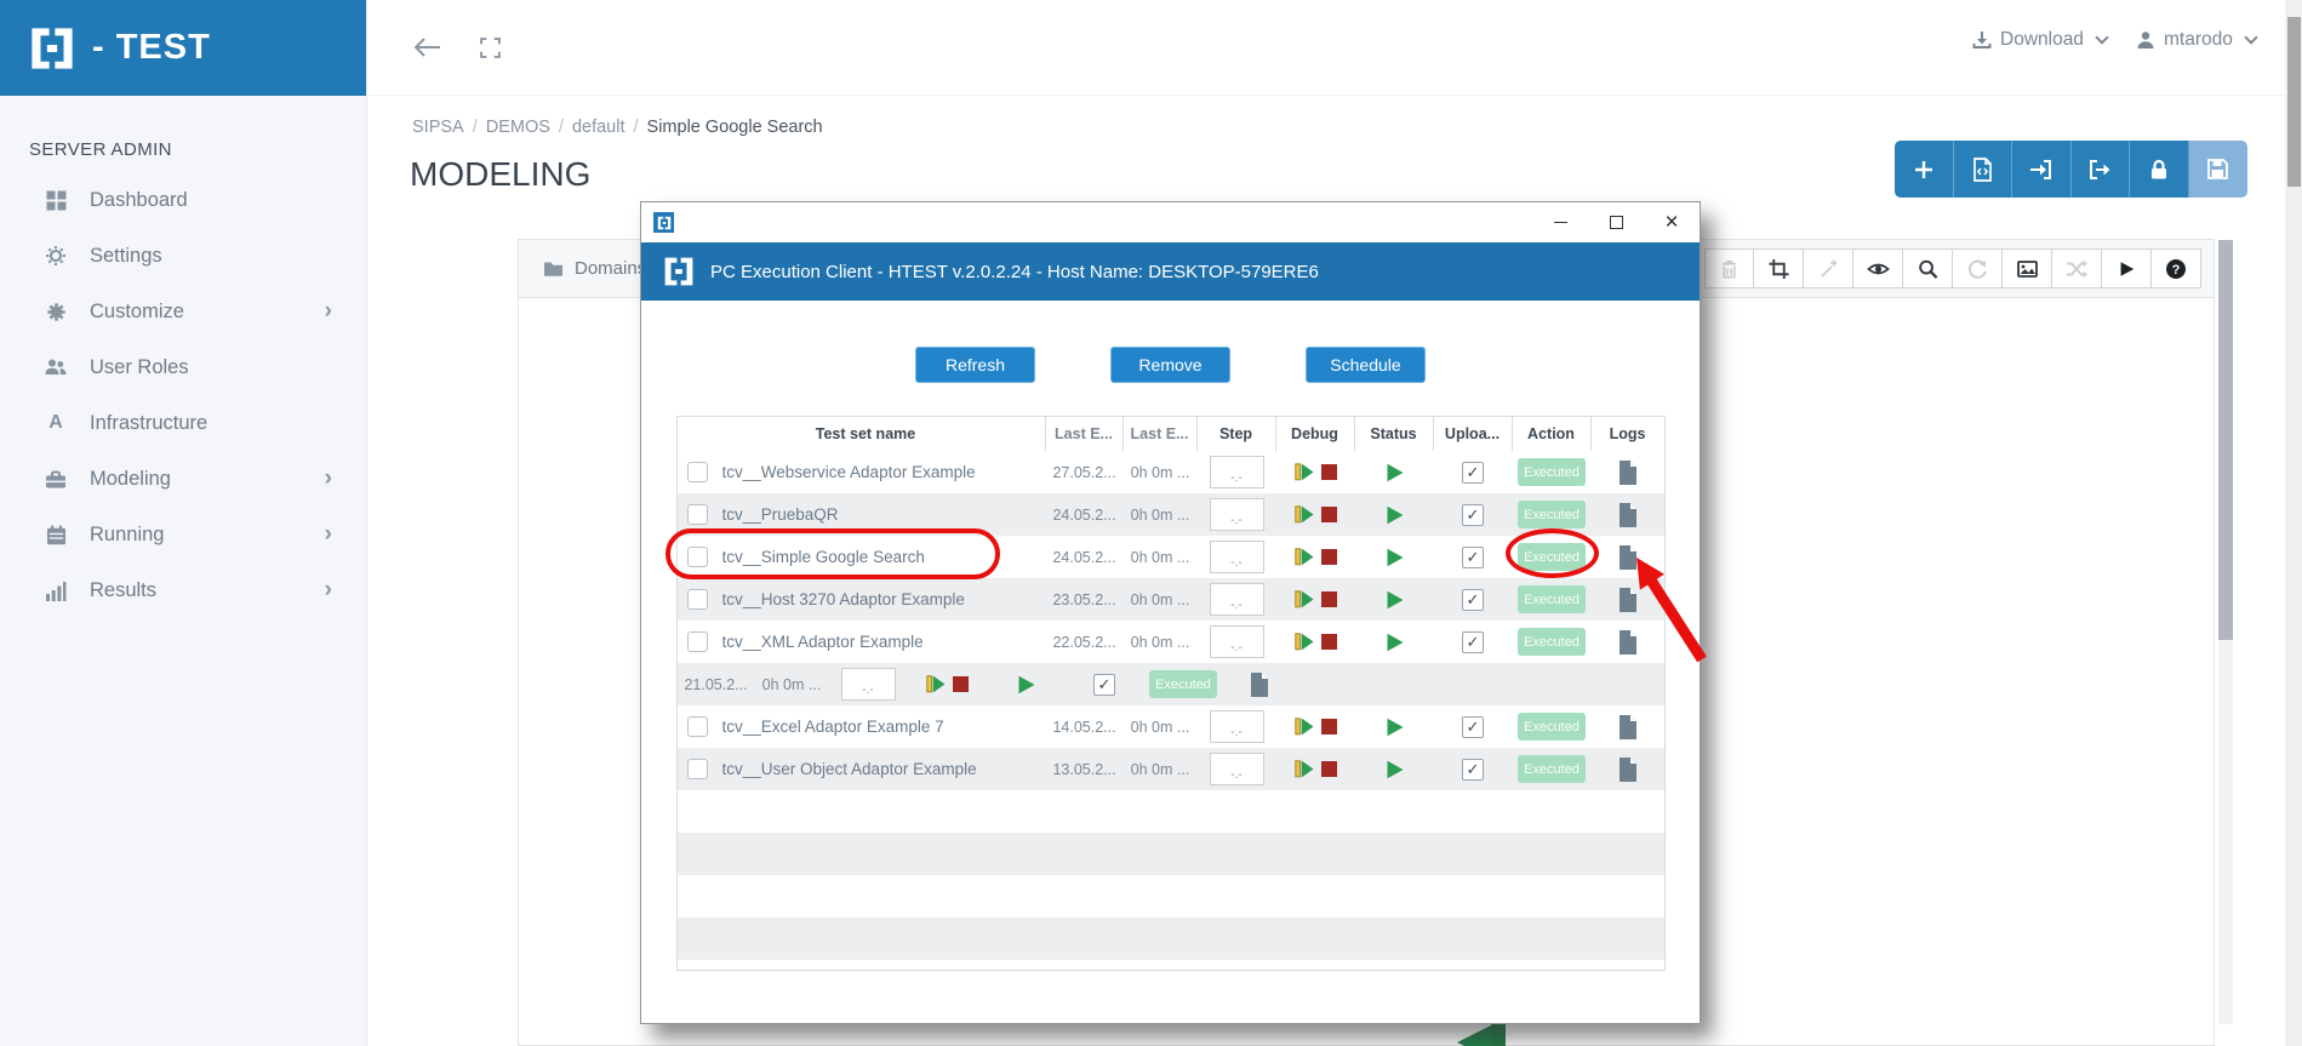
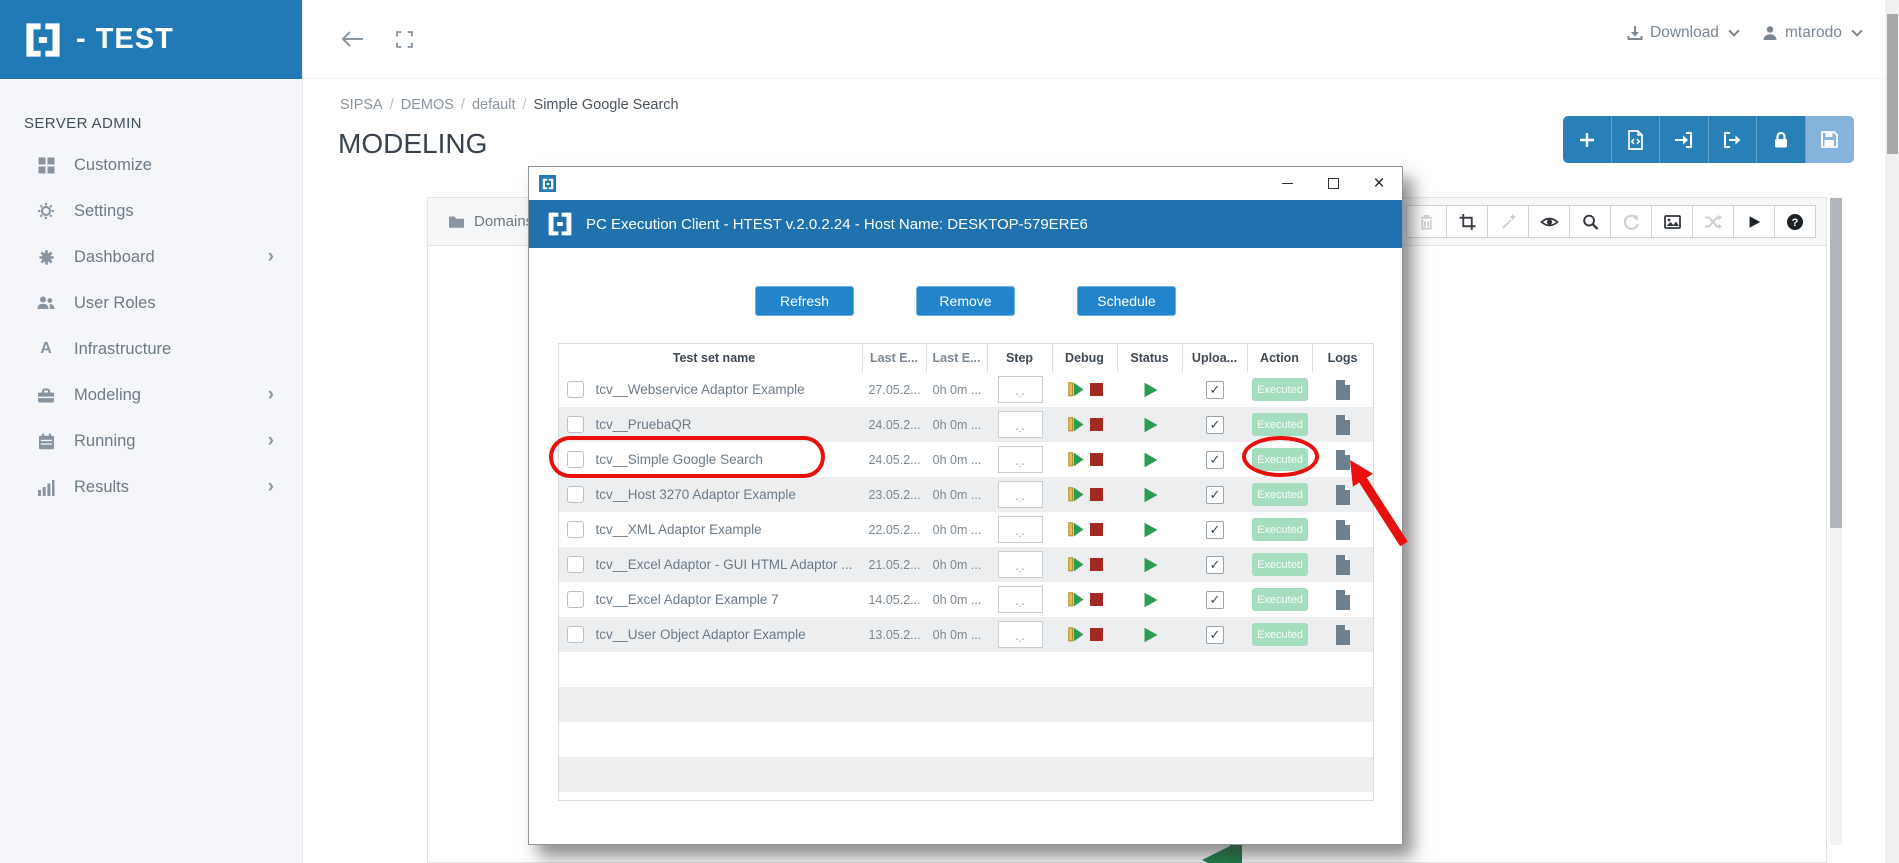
  - TEST
  SERVER ADMIN
- Dashboard
+ Customize
  Settings
- Customize
+ Dashboard
  ›
  User Roles
  A
  Infrastructure
  Modeling
  ›
  Running
  ›
  Results
  ›
  Download
  mtarodo
  SIPSA / DEMOS / default / Simple Google Search
  MODELING
  ?
  ×
  PC Execution Client - HTEST v.2.0.2.24 - Host Name: DESKTOP-579ERE6
  Refresh
  Remove
  Schedule
  Test set name
  Last E...
  Last E...
  Step
  Debug
  Status
  Uploa...
  Action
  Logs
  tcv__Webservice Adaptor Example
  27.05.2...
  0h 0m ...
  -.-
  ✓
  Executed
  tcv__PruebaQR
  24.05.2...
  0h 0m ...
  -.-
  ✓
  Executed
  tcv__Simple Google Search
  24.05.2...
  0h 0m ...
  -.-
  ✓
  Executed
  tcv__Host 3270 Adaptor Example
  23.05.2...
  0h 0m ...
  -.-
  ✓
  Executed
  tcv__XML Adaptor Example
  22.05.2...
  0h 0m ...
  -.-
  ✓
  Executed
+ tcv__Excel Adaptor - GUI HTML Adaptor ...
  21.05.2...
  0h 0m ...
  -.-
  ✓
  Executed
  tcv__Excel Adaptor Example 7
  14.05.2...
  0h 0m ...
  -.-
  ✓
  Executed
  tcv__User Object Adaptor Example
  13.05.2...
  0h 0m ...
  -.-
  ✓
  Executed
